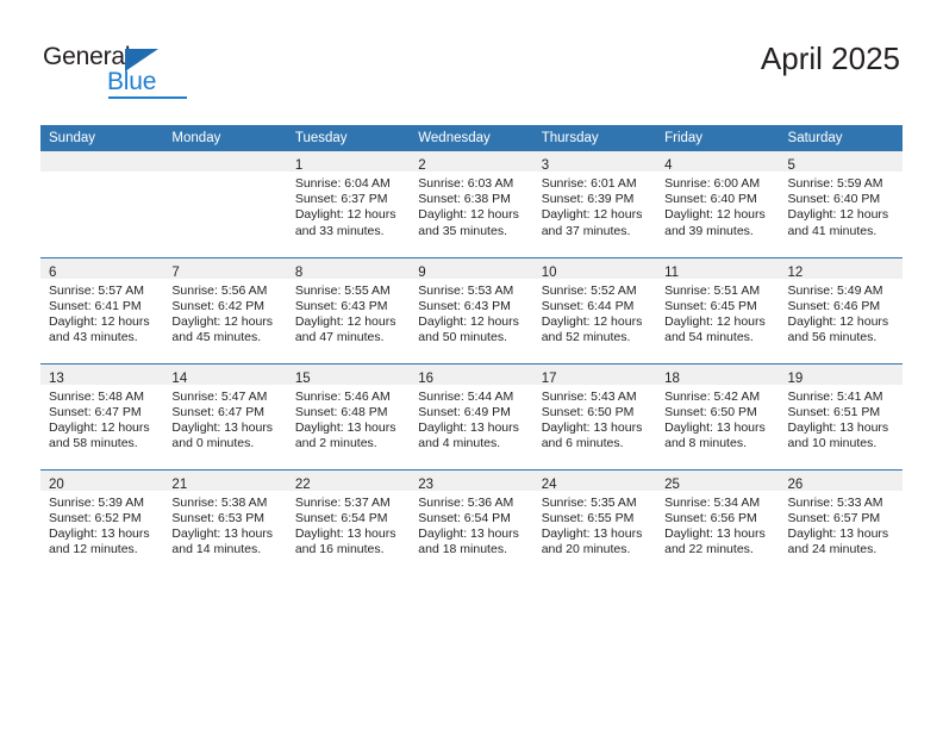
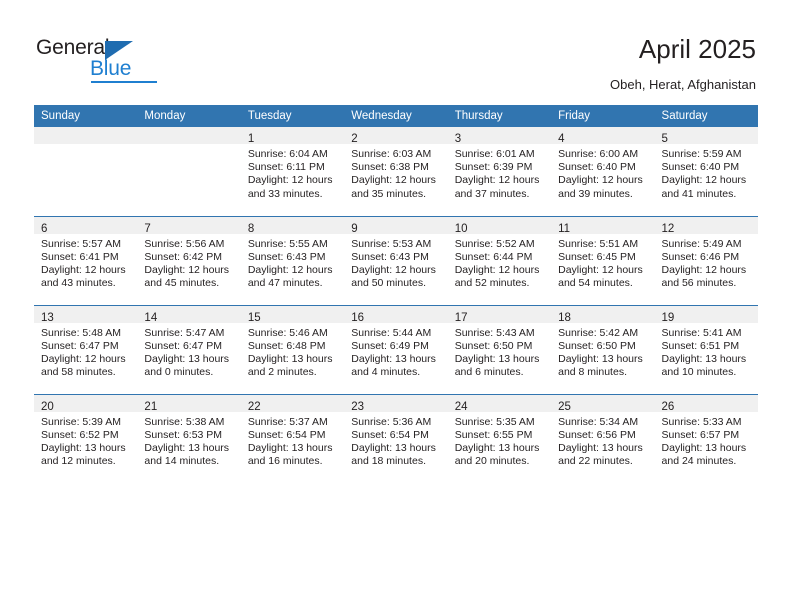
  General
  Blue
  April 2025
+ Obeh, Herat, Afghanistan
  Sunday	Monday	Tuesday	Wednesday	Thursday	Friday	Saturday
- 		1Sunrise: 6:04 AMSunset: 6:37 PMDaylight: 12 hoursand 33 minutes.	2Sunrise: 6:03 AMSunset: 6:38 PMDaylight: 12 hoursand 35 minutes.	3Sunrise: 6:01 AMSunset: 6:39 PMDaylight: 12 hoursand 37 minutes.	4Sunrise: 6:00 AMSunset: 6:40 PMDaylight: 12 hoursand 39 minutes.	5Sunrise: 5:59 AMSunset: 6:40 PMDaylight: 12 hoursand 41 minutes.
+ 		1Sunrise: 6:04 AMSunset: 6:11 PMDaylight: 12 hoursand 33 minutes.	2Sunrise: 6:03 AMSunset: 6:38 PMDaylight: 12 hoursand 35 minutes.	3Sunrise: 6:01 AMSunset: 6:39 PMDaylight: 12 hoursand 37 minutes.	4Sunrise: 6:00 AMSunset: 6:40 PMDaylight: 12 hoursand 39 minutes.	5Sunrise: 5:59 AMSunset: 6:40 PMDaylight: 12 hoursand 41 minutes.
  6Sunrise: 5:57 AMSunset: 6:41 PMDaylight: 12 hoursand 43 minutes.	7Sunrise: 5:56 AMSunset: 6:42 PMDaylight: 12 hoursand 45 minutes.	8Sunrise: 5:55 AMSunset: 6:43 PMDaylight: 12 hoursand 47 minutes.	9Sunrise: 5:53 AMSunset: 6:43 PMDaylight: 12 hoursand 50 minutes.	10Sunrise: 5:52 AMSunset: 6:44 PMDaylight: 12 hoursand 52 minutes.	11Sunrise: 5:51 AMSunset: 6:45 PMDaylight: 12 hoursand 54 minutes.	12Sunrise: 5:49 AMSunset: 6:46 PMDaylight: 12 hoursand 56 minutes.
  13Sunrise: 5:48 AMSunset: 6:47 PMDaylight: 12 hoursand 58 minutes.	14Sunrise: 5:47 AMSunset: 6:47 PMDaylight: 13 hoursand 0 minutes.	15Sunrise: 5:46 AMSunset: 6:48 PMDaylight: 13 hoursand 2 minutes.	16Sunrise: 5:44 AMSunset: 6:49 PMDaylight: 13 hoursand 4 minutes.	17Sunrise: 5:43 AMSunset: 6:50 PMDaylight: 13 hoursand 6 minutes.	18Sunrise: 5:42 AMSunset: 6:50 PMDaylight: 13 hoursand 8 minutes.	19Sunrise: 5:41 AMSunset: 6:51 PMDaylight: 13 hoursand 10 minutes.
  20Sunrise: 5:39 AMSunset: 6:52 PMDaylight: 13 hoursand 12 minutes.	21Sunrise: 5:38 AMSunset: 6:53 PMDaylight: 13 hoursand 14 minutes.	22Sunrise: 5:37 AMSunset: 6:54 PMDaylight: 13 hoursand 16 minutes.	23Sunrise: 5:36 AMSunset: 6:54 PMDaylight: 13 hoursand 18 minutes.	24Sunrise: 5:35 AMSunset: 6:55 PMDaylight: 13 hoursand 20 minutes.	25Sunrise: 5:34 AMSunset: 6:56 PMDaylight: 13 hoursand 22 minutes.	26Sunrise: 5:33 AMSunset: 6:57 PMDaylight: 13 hoursand 24 minutes.
